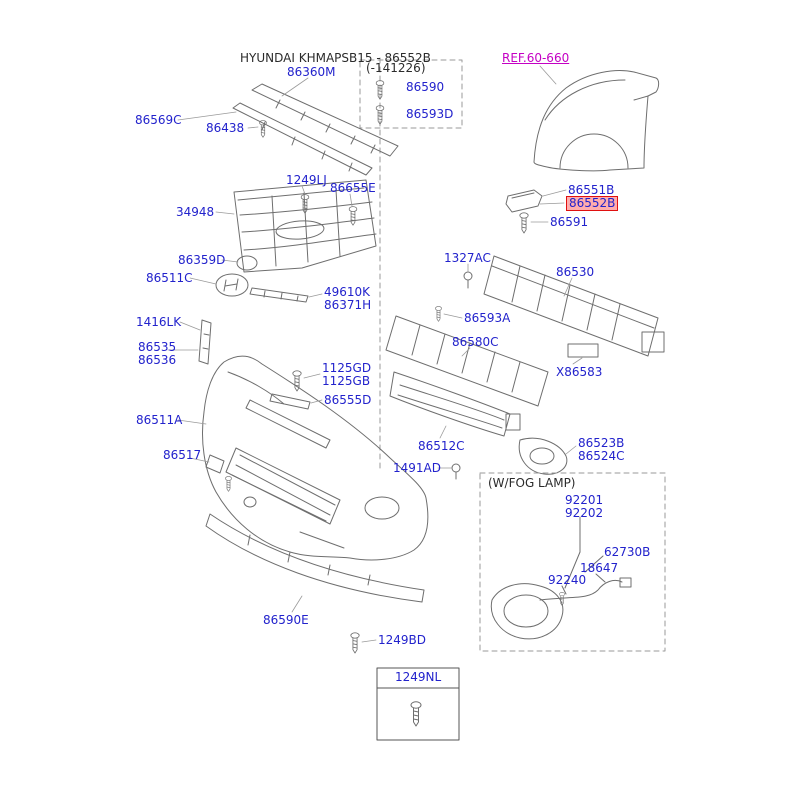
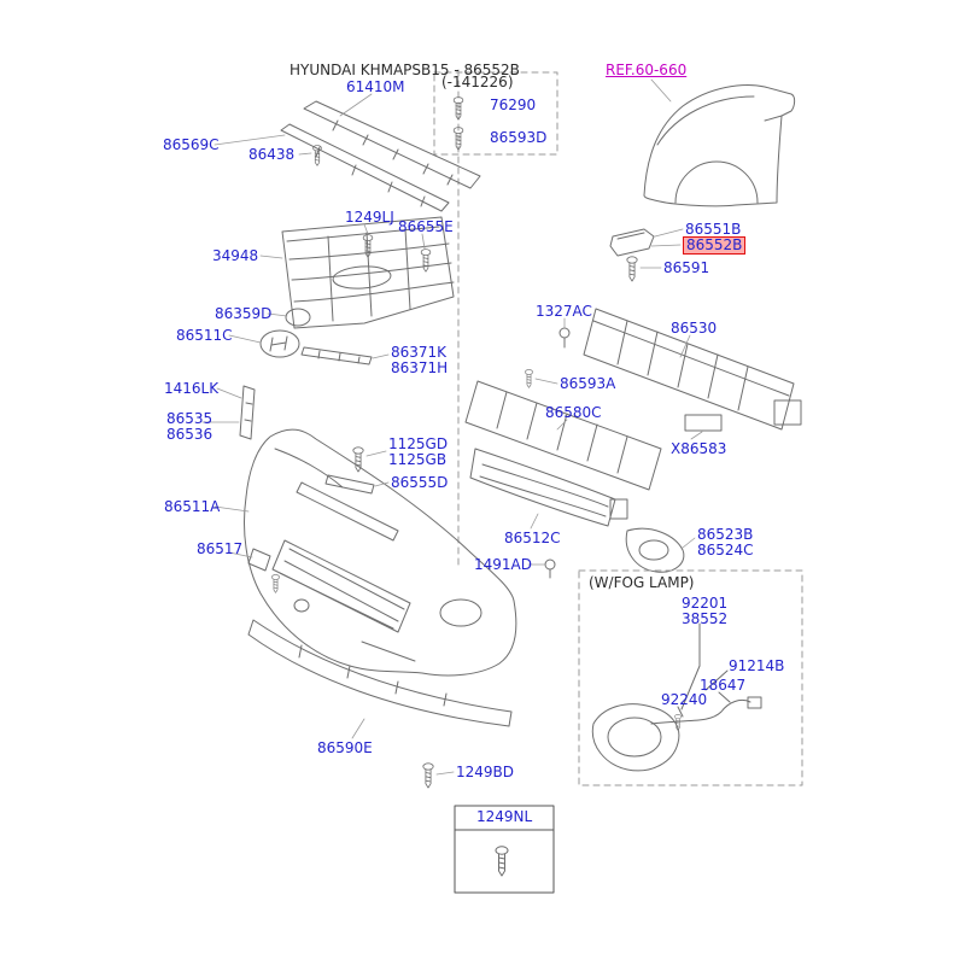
  HYUNDAI KHMAPSB15 - 86552B
- 86360M
+ 61410M
  (-141226)
- 86590
+ 76290
  86569C
  86438
  86593D
  REF.60-660
  1249LJ
  86655E
  34948
  86551B
  86552B
  86591
  86359D
  86511C
  1327AC
  86530
- 49610K
+ 86371K
  86371H
  86593A
  1416LK
  86535
  86536
  86580C
  X86583
  1125GD
  1125GB
  86555D
  86511A
  86512C
  86523B
  86524C
  86517
  1491AD
  (W/FOG LAMP)
  92201
- 92202
+ 38552
- 62730B
+ 91214B
  18647
  92240
  86590E
  1249BD
  1249NL
